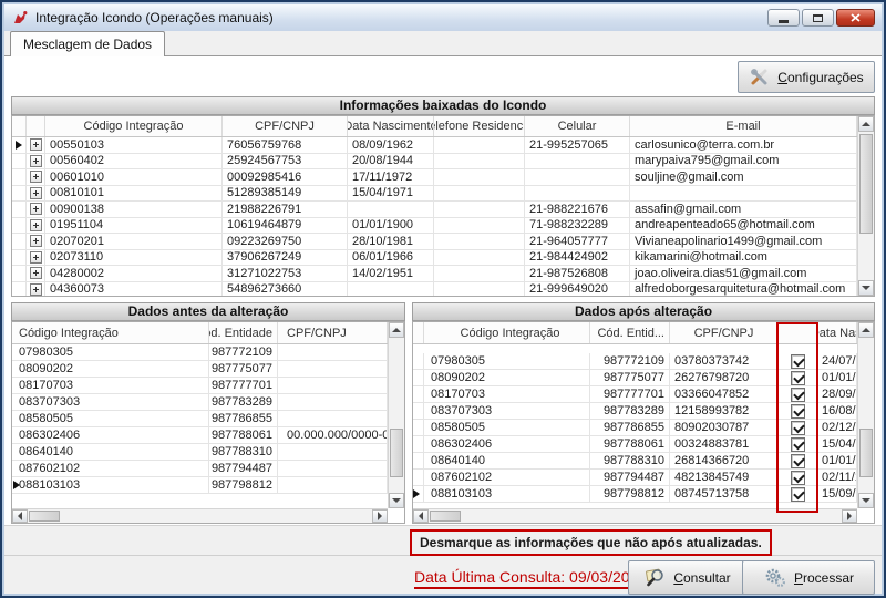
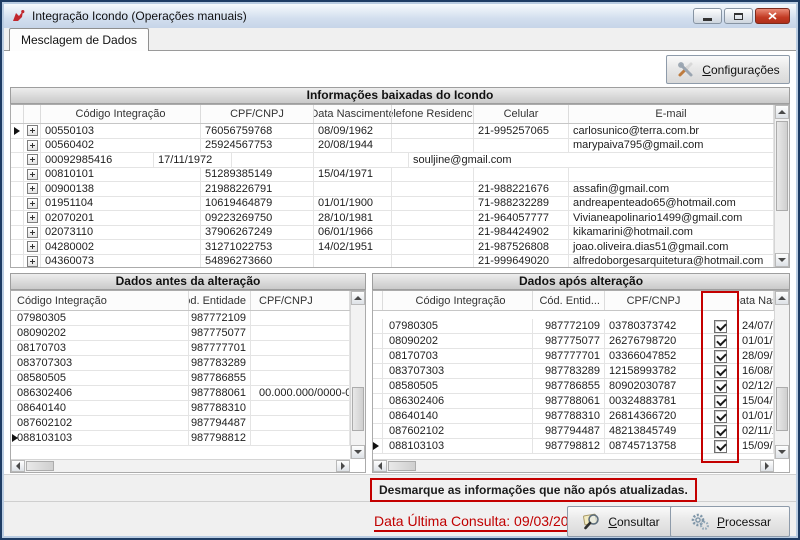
  Integração Icondo (Operações manuais)
  Mesclagem de Dados
  Configurações
  Informações baixadas do Icondo
  Código Integração
  CPF/CNPJ
  Data Nascimento
  lefone Residenci
  Celular
  E-mail
  00550103
  76056759768
  08/09/1962
  21-995257065
  carlosunico@terra.com.br
  00560402
  25924567753
  20/08/1944
  marypaiva795@gmail.com
- 00601010
  00092985416
  17/11/1972
  souljine@gmail.com
  00810101
  51289385149
  15/04/1971
  00900138
  21988226791
  21-988221676
  assafin@gmail.com
  01951104
  10619464879
  01/01/1900
  71-988232289
  andreapenteado65@hotmail.com
  02070201
  09223269750
  28/10/1981
  21-964057777
  Vivianeapolinario1499@gmail.com
  02073110
  37906267249
  06/01/1966
  21-984424902
  kikamarini@hotmail.com
  04280002
  31271022753
  14/02/1951
  21-987526808
  joao.oliveira.dias51@gmail.com
  04360073
  54896273660
  21-999649020
  alfredoborgesarquitetura@hotmail.com
  Dados antes da alteração
  Dados após alteração
  Código Integração
  d. Entidade
  CPF/CNPJ
  07980305
  987772109
  08090202
  987775077
  08170703
  987777701
  083707303
  987783289
  08580505
  987786855
  086302406
  987788061
  00.000.000/0000-0
  08640140
  987788310
  087602102
  987794487
  088103103
  987798812
  Código Integração
  Cód. Entid...
  CPF/CNPJ
  07980305
  987772109
  03780373742
  24/07/
  08090202
  987775077
  26276798720
  01/01/
  08170703
  987777701
  03366047852
  28/09/
  083707303
  987783289
  12158993782
  16/08/
  08580505
  987786855
  80902030787
  02/12/
  086302406
  987788061
  00324883781
  15/04/
  08640140
  987788310
  26814366720
  01/01/
  087602102
  987794487
  48213845749
  02/11/
  088103103
  987798812
  08745713758
  15/09/
  Desmarque as informações que não após atualizadas.
  Data Última Consulta: 09/03/20
  Consultar
  Processar
